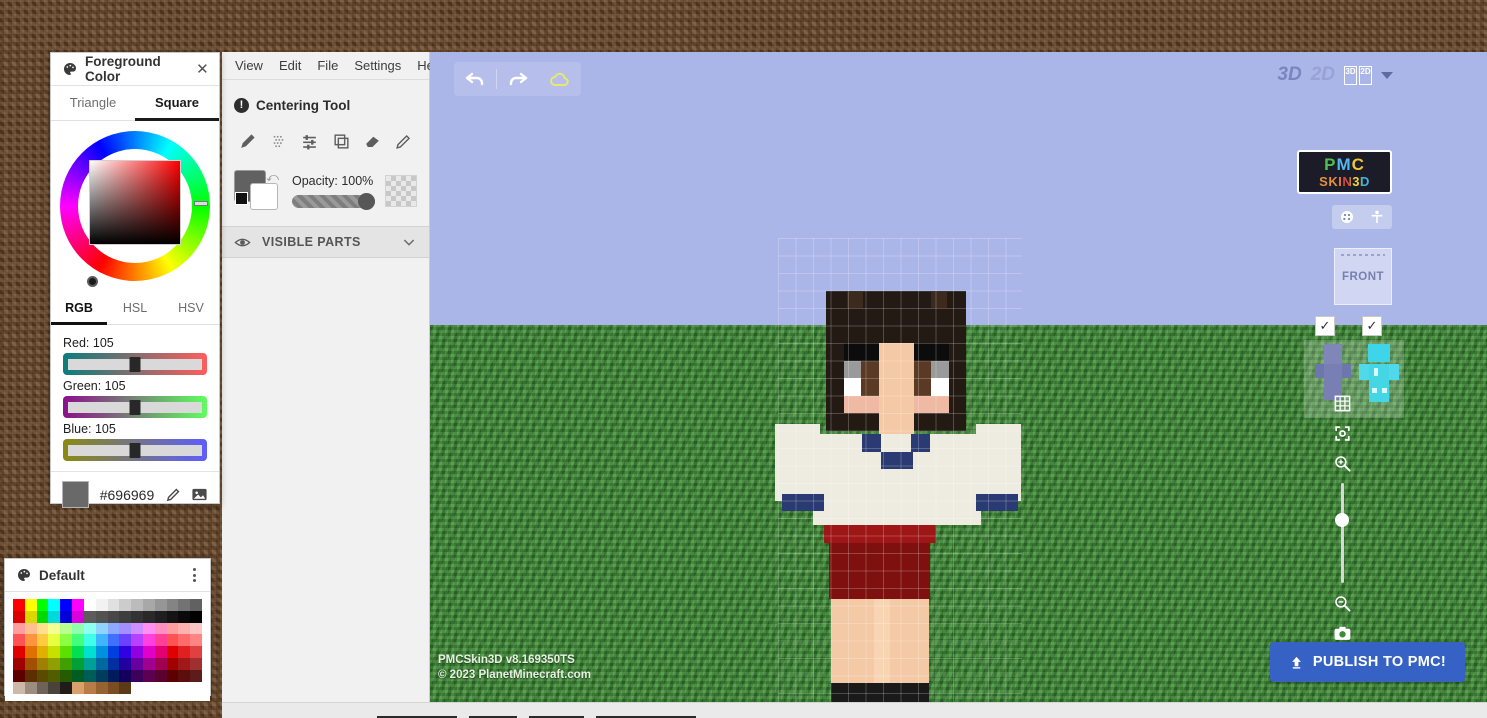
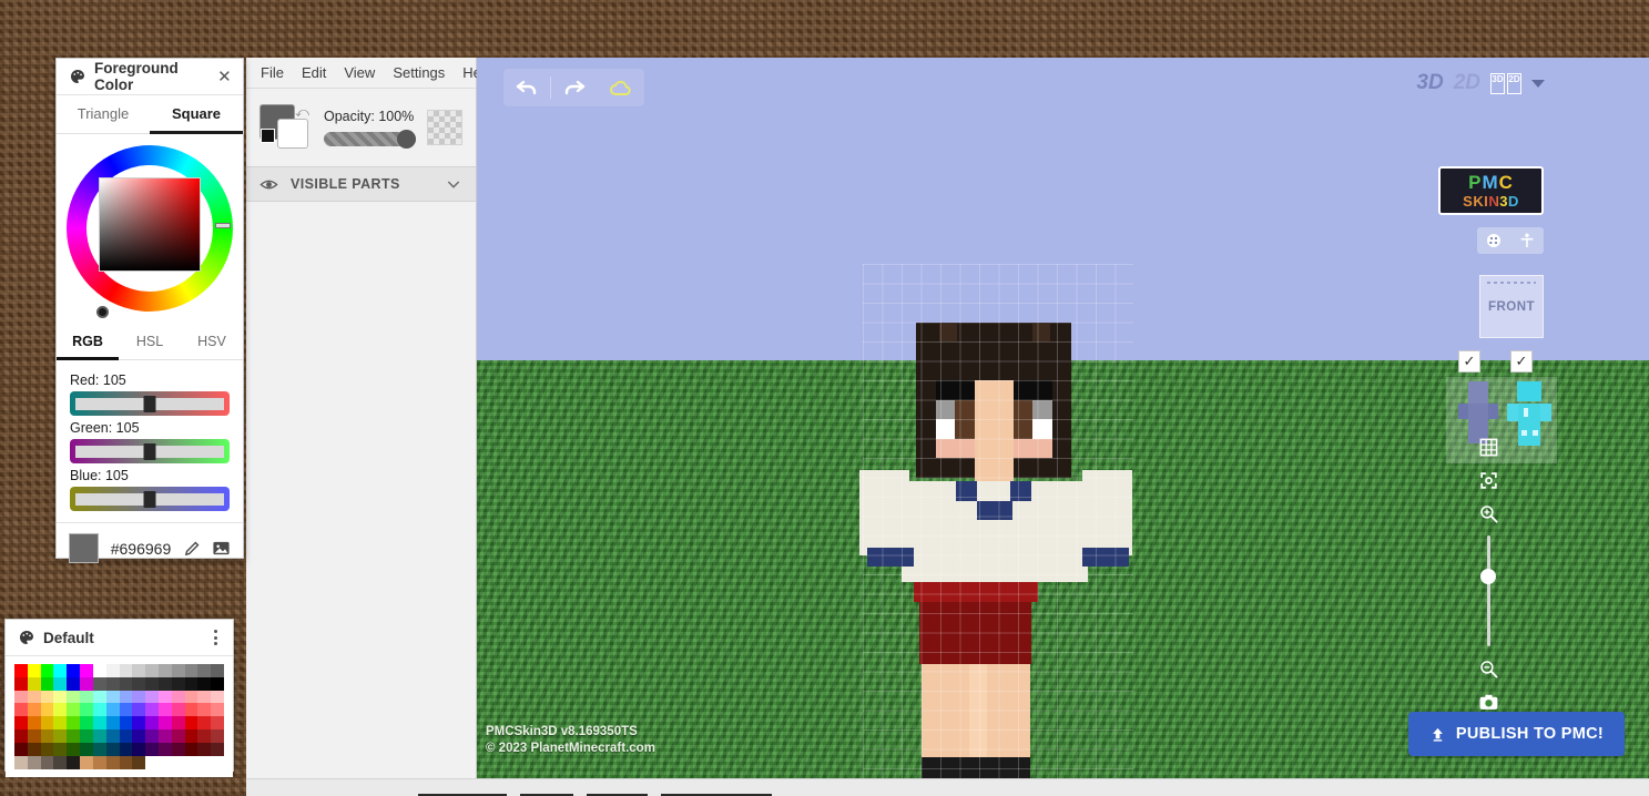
- View
+ File
  Edit
- File
+ View
  Settings
- !
- Centering Tool
  ⤺
  Opacity: 100%
  VISIBLE PARTS
  3D
  3D
  2D
  PMC
  SKIN3D
  FRONT
  ✓
  ✓
  PMCSkin3D v8.169350TS
  © 2023 PlanetMinecraft.com
  PUBLISH TO PMC!
  Foreground Color
  ✕
  Triangle
  Square
  RGB
  HSL
  HSV
  Red: 105
  Green: 105
  Blue: 105
  #696969
  Default
